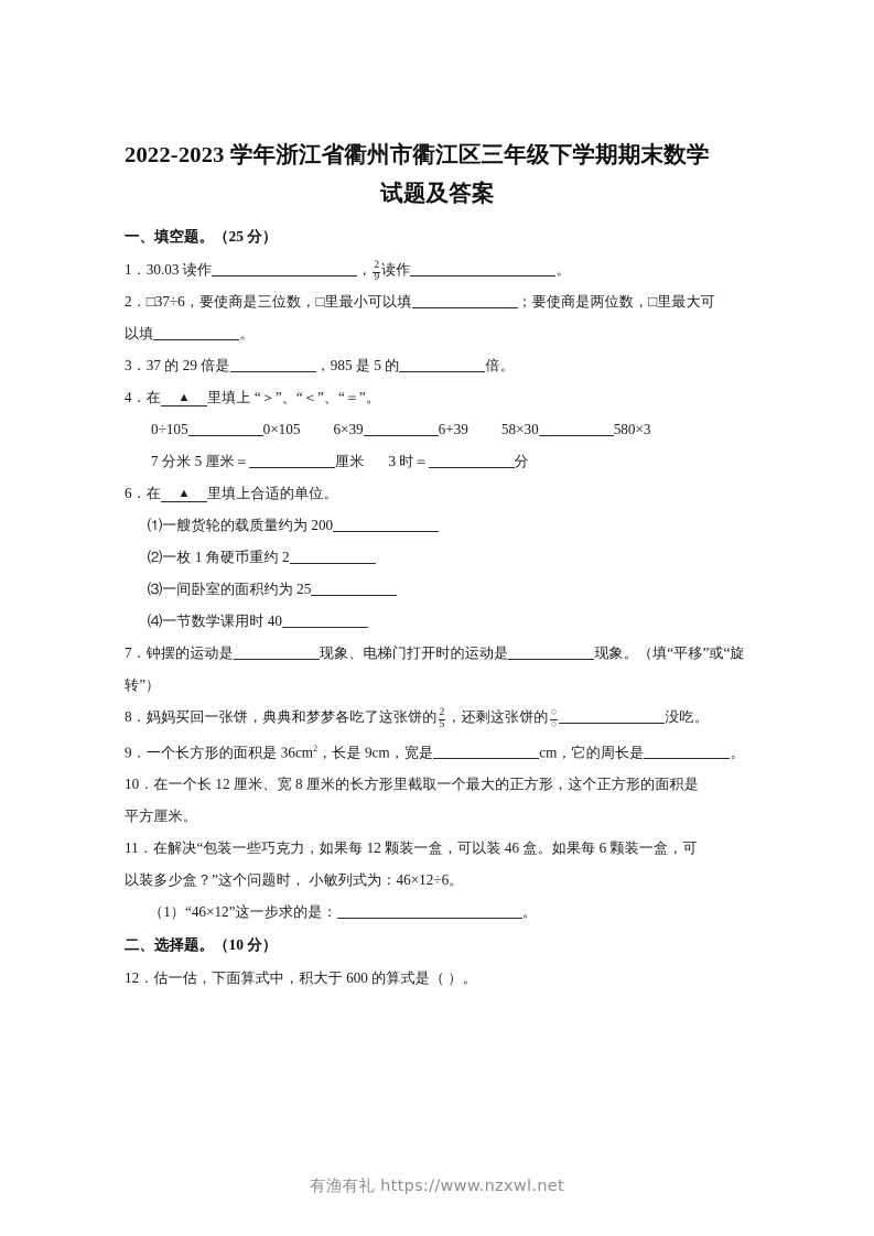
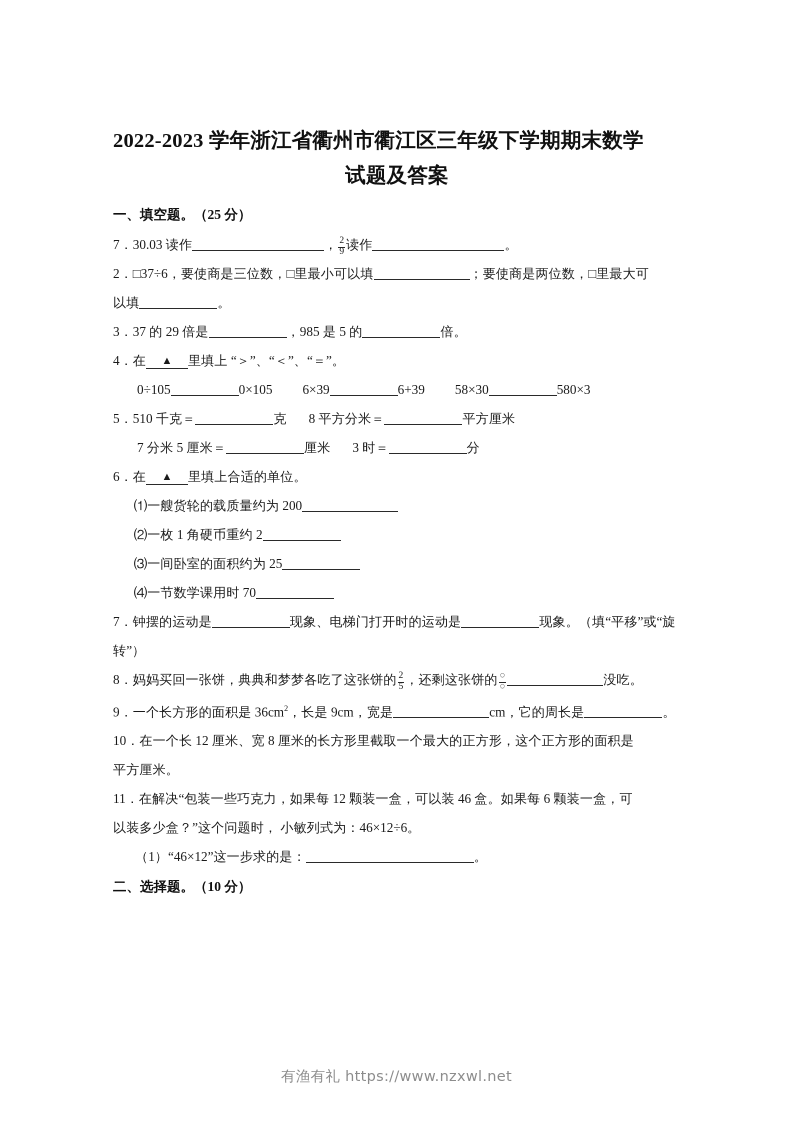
  2022-2023 学年浙江省衢州市衢江区三年级下学期期末数学
  试题及答案
  一、填空题。（25 分）
- 1．30.03 读作 ，
+ 7．30.03 读作 ，
  2
  9
  读作 。
  2．□37÷6，要使商是三位数，□里最小可以填 ；要使商是两位数，□里最大可
  以填 。
  3．37 的 29 倍是 ，985 是 5 的 倍。
  4．在 ▲ 里填上 “＞”、“＜”、“＝”。
  0÷105 0×105 6×39 6+39 58×30 580×3
+ 5．510 千克＝ 克 8 平方分米＝ 平方厘米
  7 分米 5 厘米＝ 厘米 3 时＝ 分
  6．在 ▲ 里填上合适的单位。
  ⑴一艘货轮的载质量约为 200
  ⑵一枚 1 角硬币重约 2
  ⑶一间卧室的面积约为 25
- ⑷一节数学课用时 40
+ ⑷一节数学课用时 70
  7．钟摆的运动是 现象、电梯门打开时的运动是 现象。（填“平移”或“旋
  转”）
  8．妈妈买回一张饼，典典和梦梦各吃了这张饼的
  2
  5
  ，还剩这张饼的
  ○
  ○
  没吃。
  9．一个长方形的面积是 36cm2，长是 9cm，宽是 cm，它的周长是 。
  10．在一个长 12 厘米、宽 8 厘米的长方形里截取一个最大的正方形，这个正方形的面积是
  平方厘米。
  11．在解决“包装一些巧克力，如果每 12 颗装一盒，可以装 46 盒。如果每 6 颗装一盒，可
  以装多少盒？”这个问题时， 小敏列式为：46×12÷6。
  （1）“46×12”这一步求的是： 。
  二、选择题。（10 分）
- 12．估一估，下面算式中，积大于 600 的算式是（ ）。
  有渔有礼 https://www.nzxwl.net
